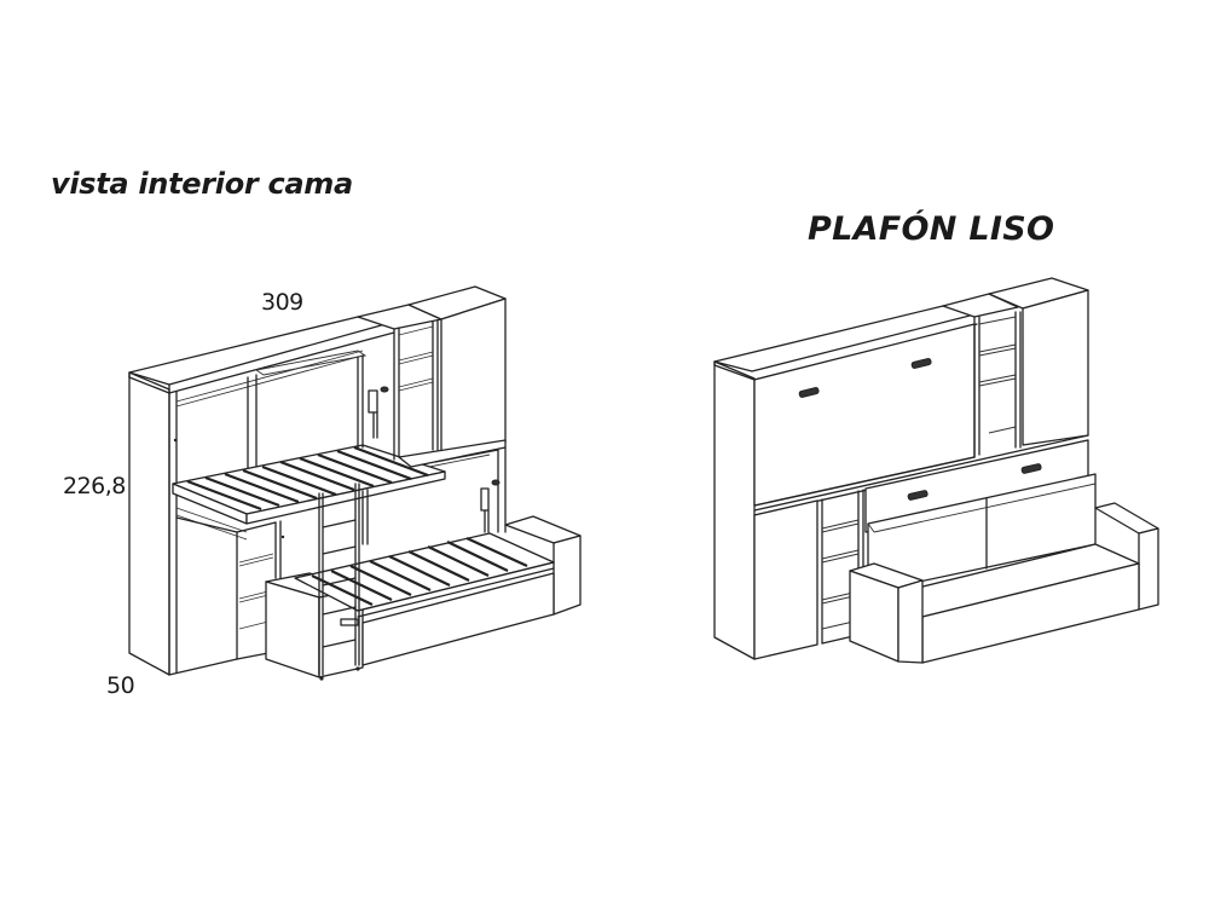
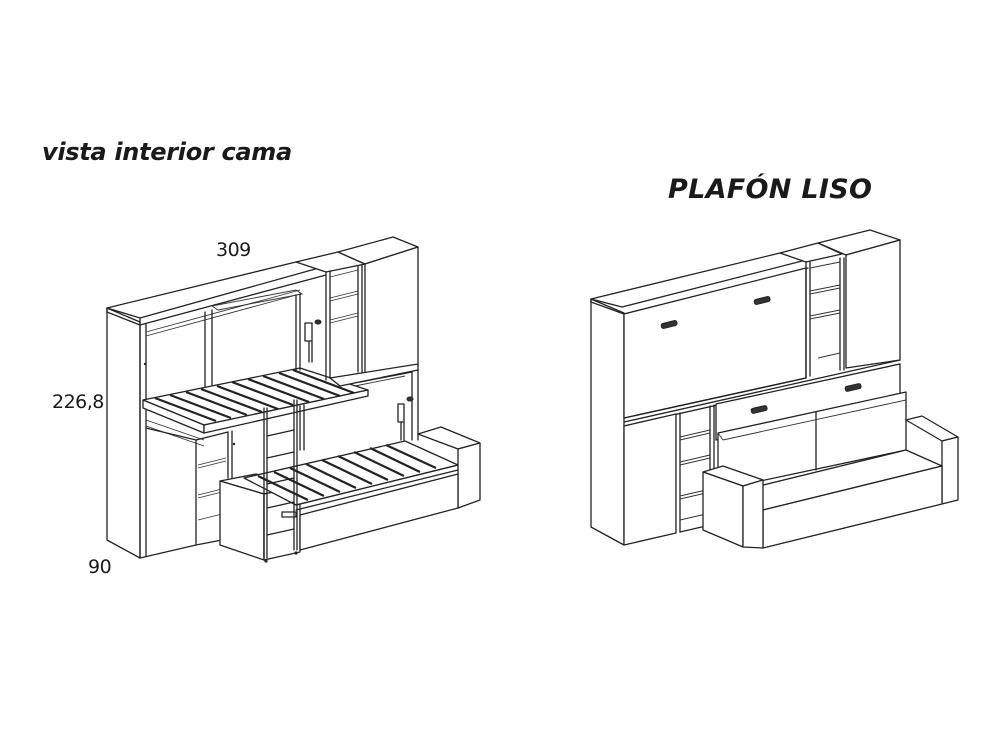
  vista interior cama
  PLAFÓN LISO
  309
  226,8
- 50
+ 90
